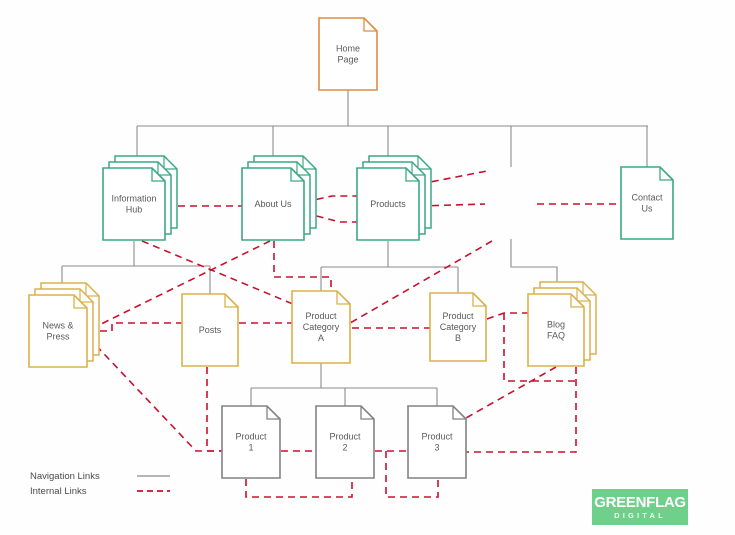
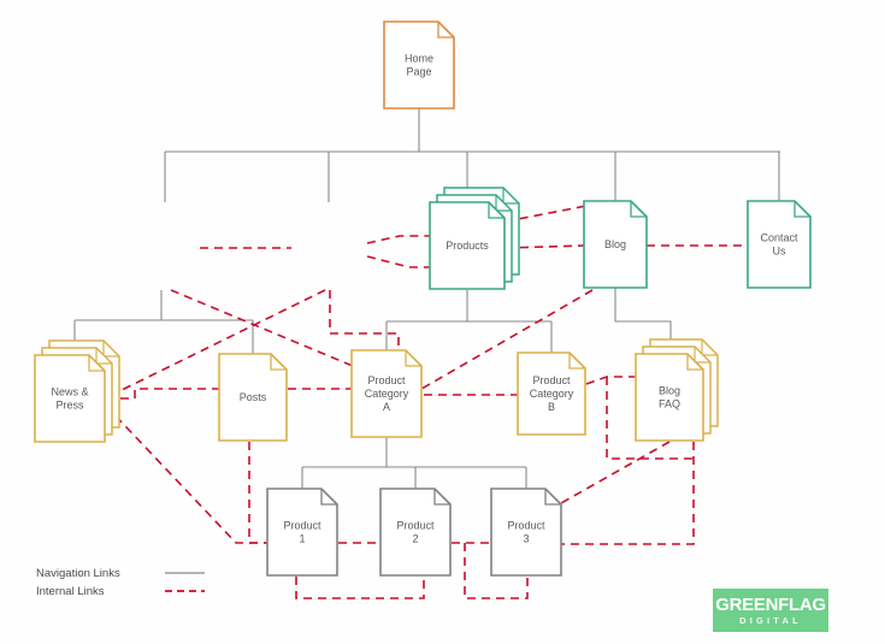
  Home Page
- Information Hub
- About Us
  Products
+ Blog
  Contact Us
  News & Press
  Posts
  Product Category A
  Product Category B
  Blog FAQ
  Product 1
  Product 2
  Product 3
  Navigation Links
  Internal Links
  GREENFLAG
  DIGITAL
